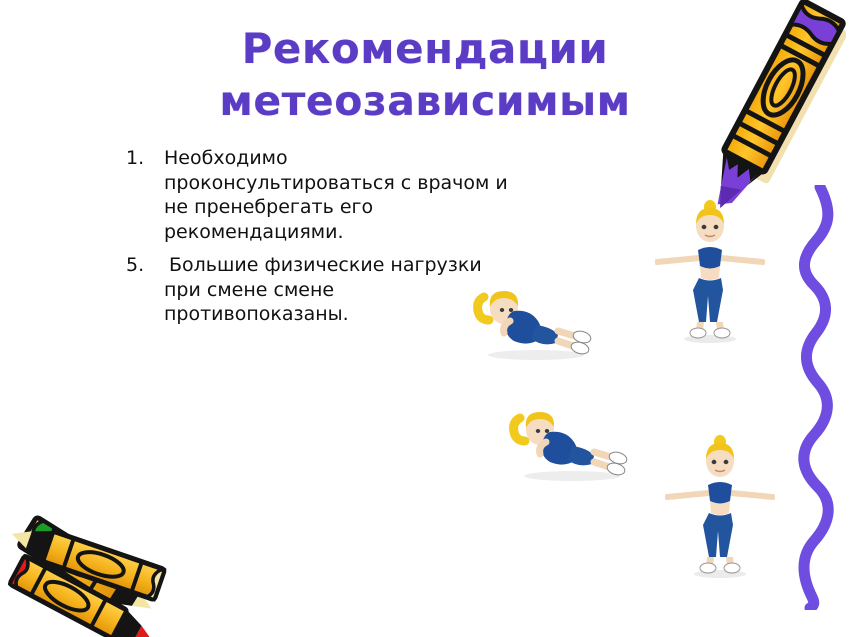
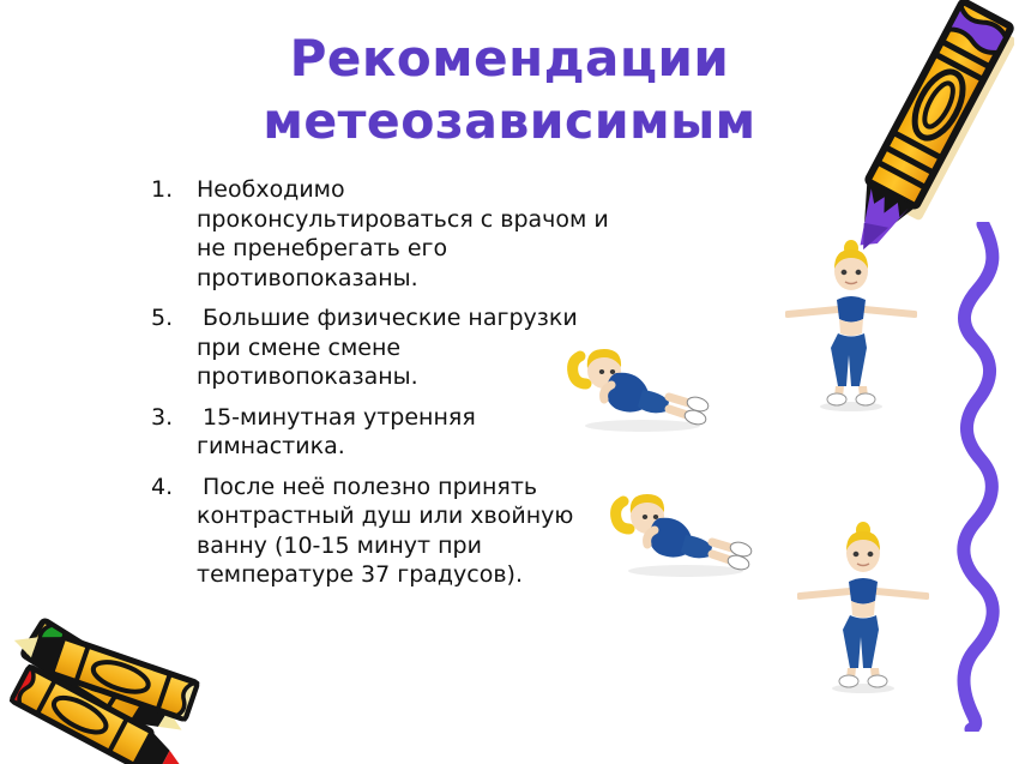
  Рекомендации
  метеозависимым
  1.
- Необходимо проконсультироваться с врачом и не пренебрегать его рекомендациями.
+ Необходимо проконсультироваться с врачом и не пренебрегать его противопоказаны.
  5.
  Большие физические нагрузки при смене смене противопоказаны.
+ 3.
+ 15-минутная утренняя гимнастика.
+ 4.
+ После неё полезно принять контрастный душ или хвойную ванну (10-15 минут при температуре 37 градусов).
